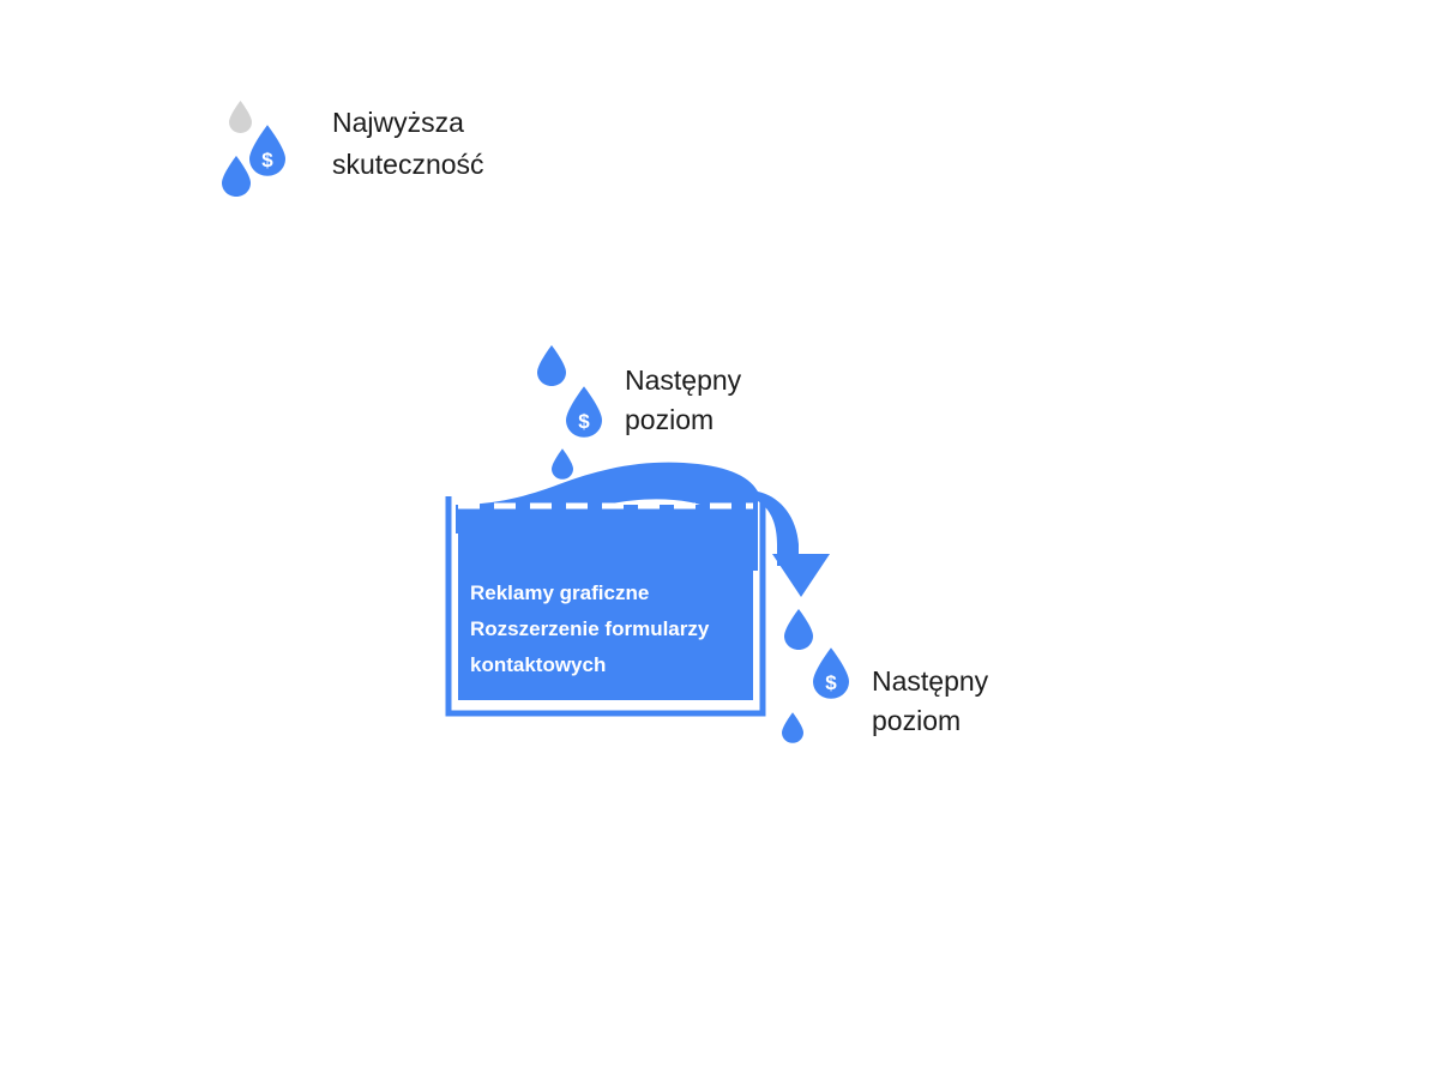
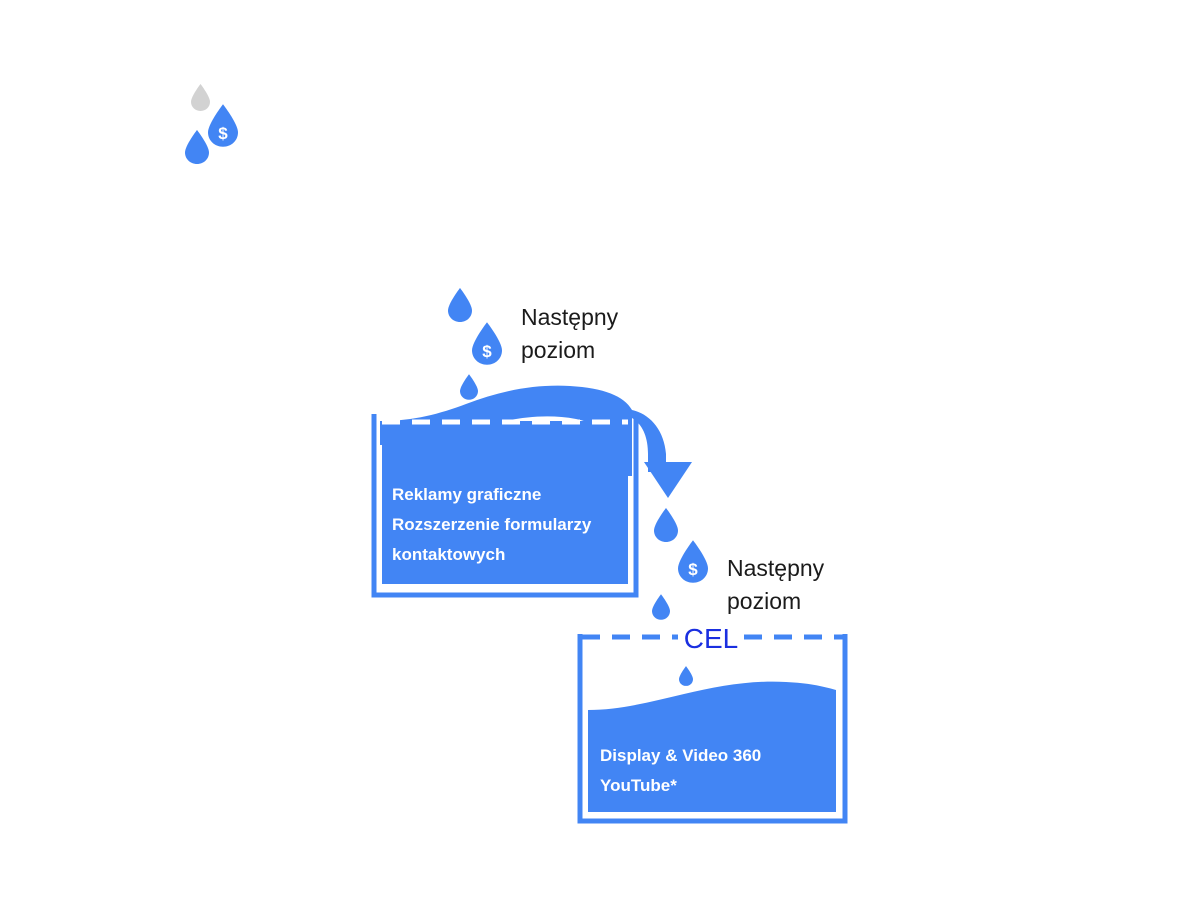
  $
- Najwyższa
- skuteczność
  $
  Następny
  poziom
  Reklamy graficzne
  Rozszerzenie formularzy
  kontaktowych
  $
  Następny
  poziom
+ CEL
+ Display & Video 360
+ YouTube*
